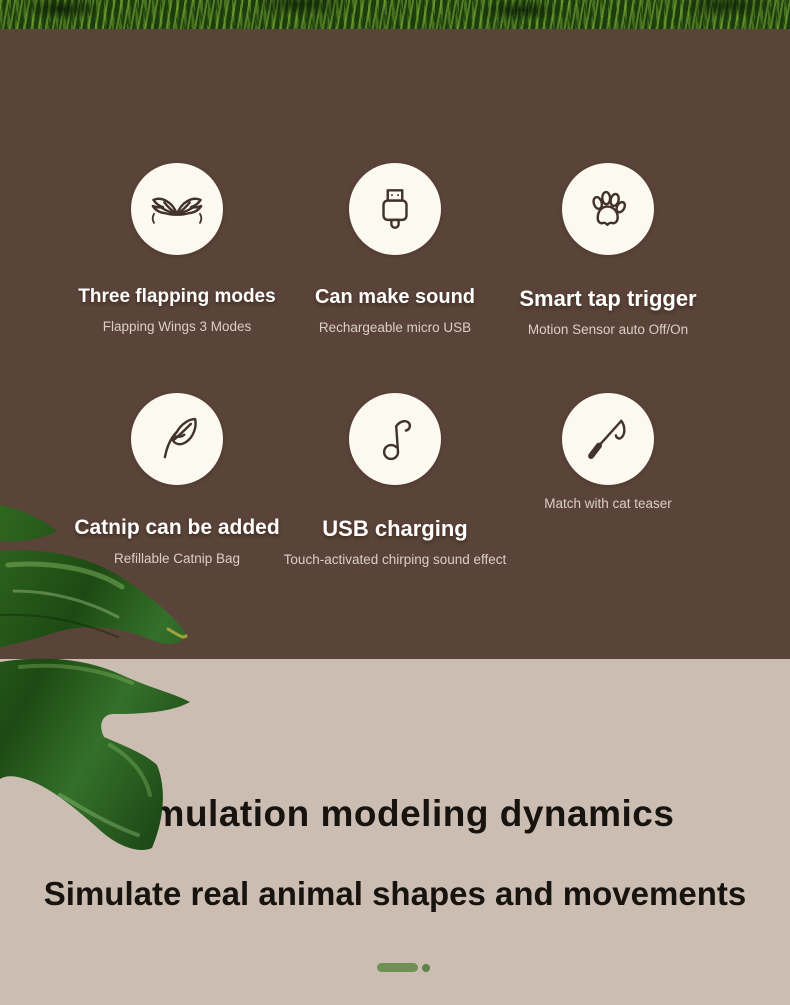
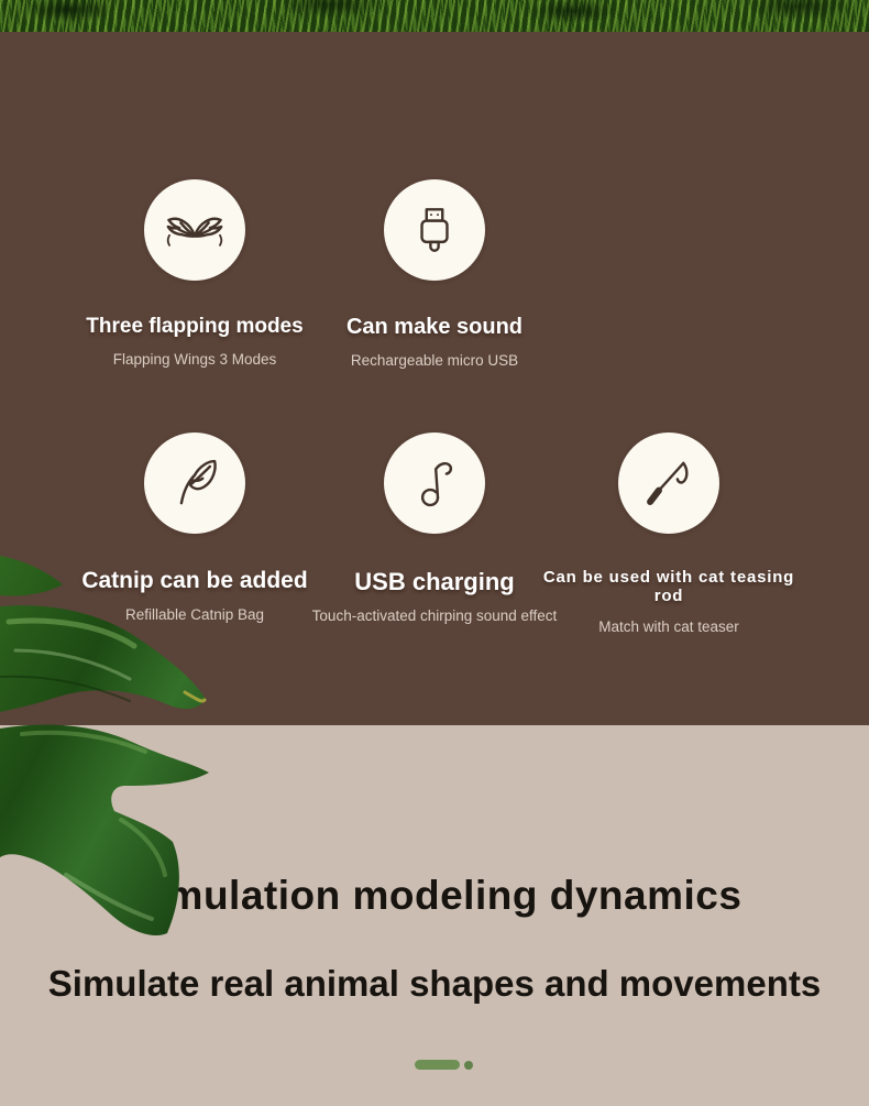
  Three flapping modes
  Flapping Wings 3 Modes
  Can make sound
  Rechargeable micro USB
- Smart tap trigger
- Motion Sensor auto Off/On
  Catnip can be added
  Refillable Catnip Bag
  USB charging
  Touch-activated chirping sound effect
+ Can be used with cat teasing rod
  Match with cat teaser
  mulation modeling dynamics
  Simulate real animal shapes and movements
